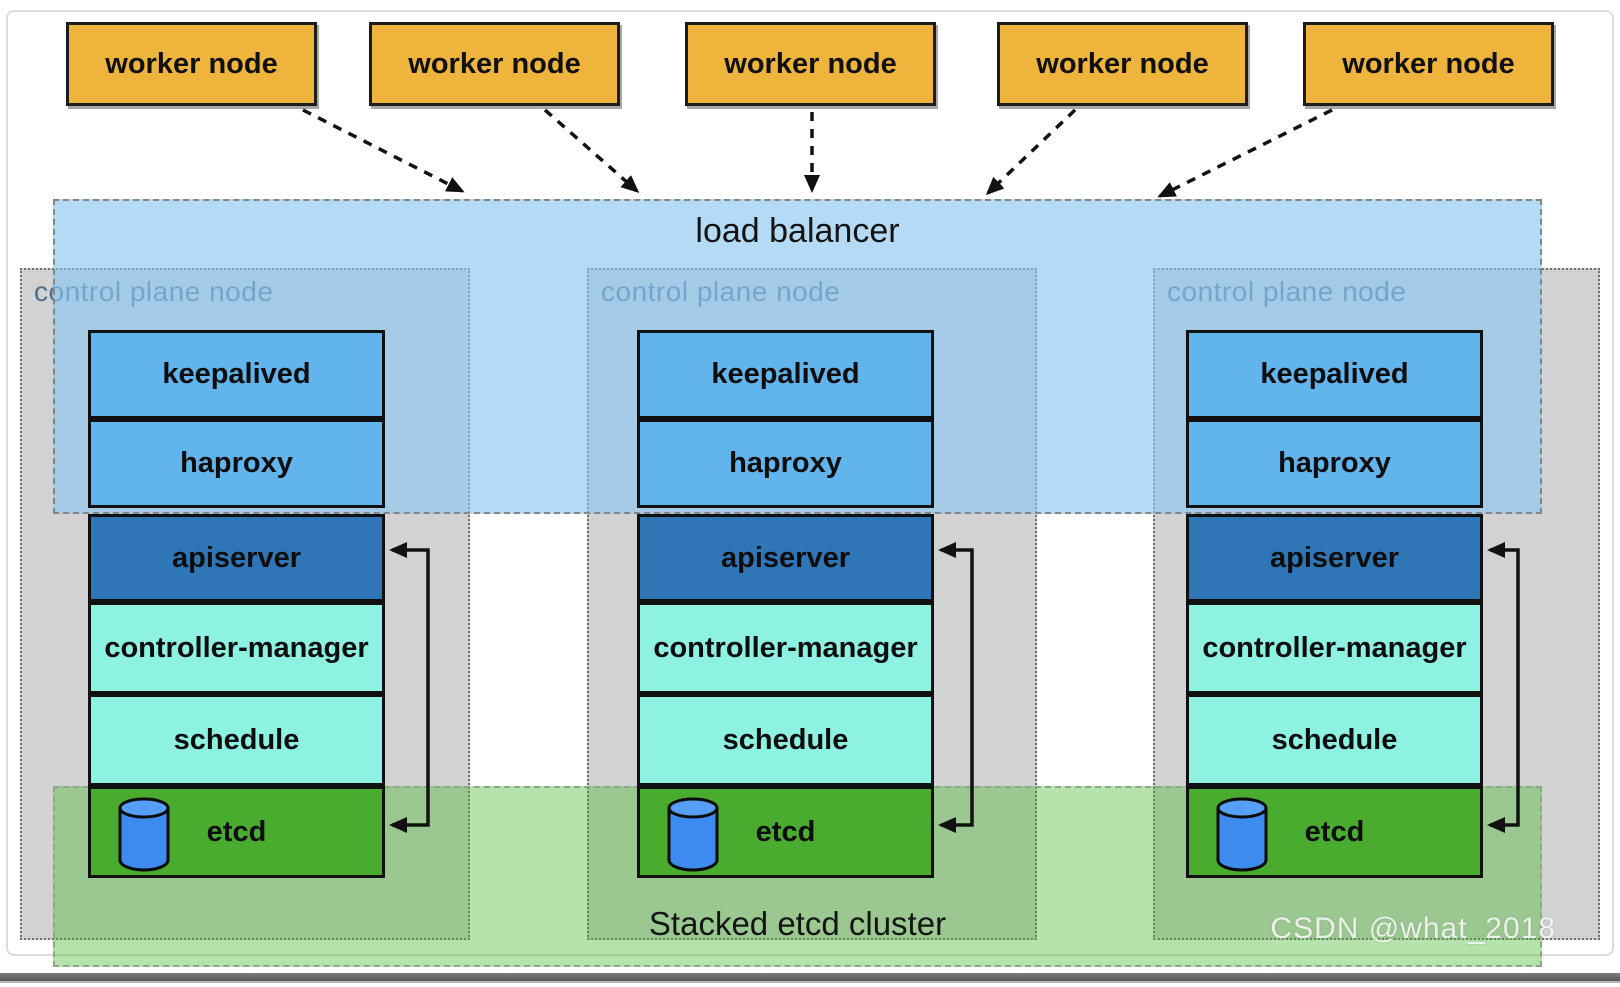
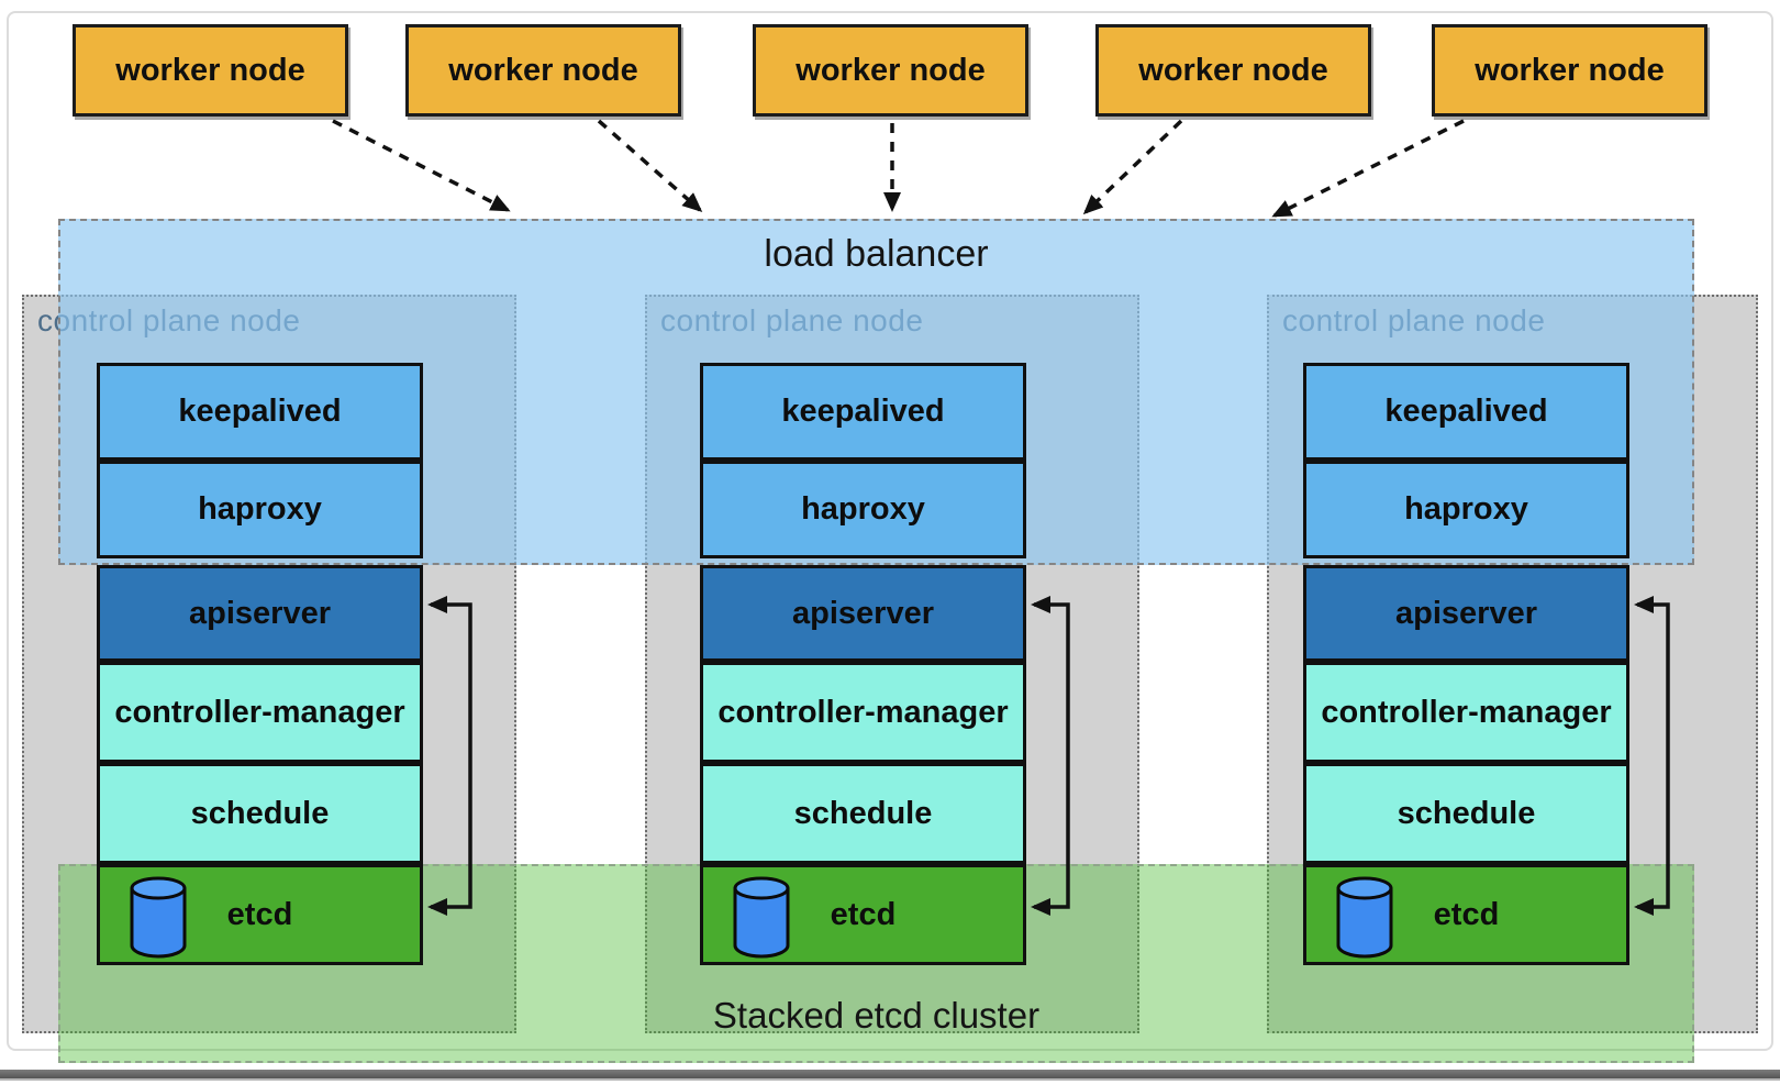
  control plane node
  control plane node
  control plane node
  load balancer
  Stacked etcd cluster
  keepalived
  haproxy
  apiserver
  controller-manager
  schedule
  etcd
  keepalived
  haproxy
  apiserver
  controller-manager
  schedule
  etcd
  keepalived
  haproxy
  apiserver
  controller-manager
  schedule
  etcd
  worker node
  worker node
  worker node
  worker node
  worker node
- CSDN @what_2018
